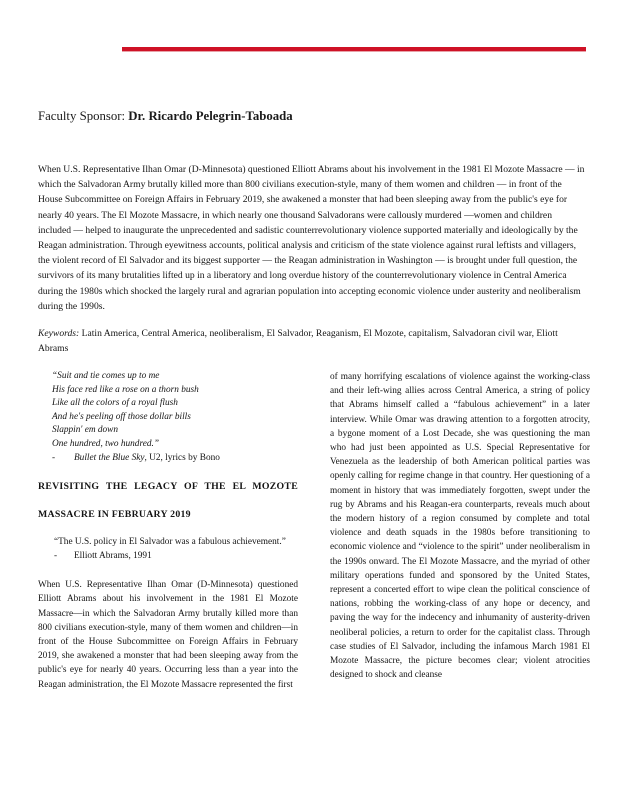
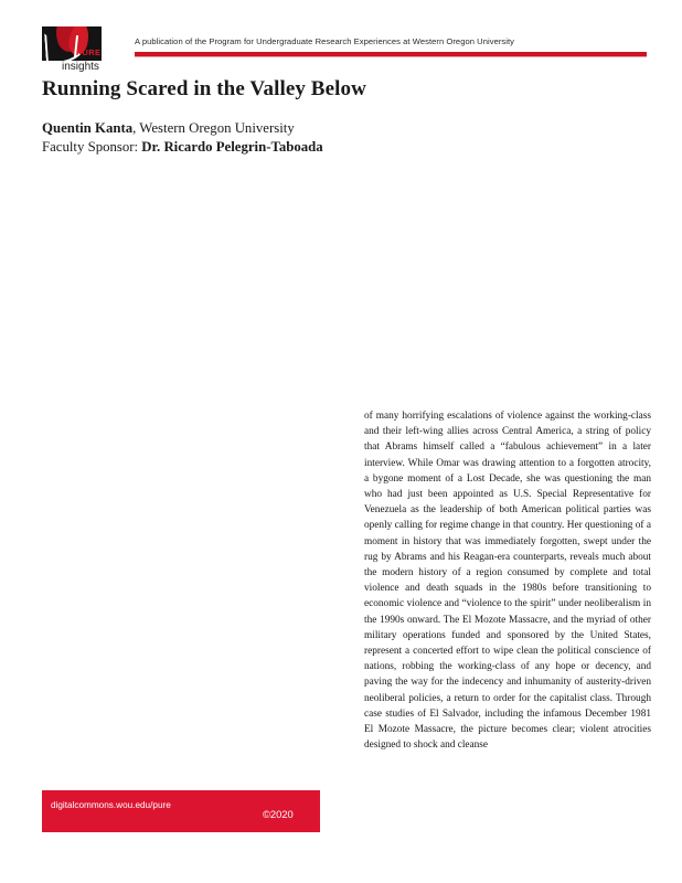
+ PURE
+ insights
+ A publication of the Program for Undergraduate Research Experiences at Western Oregon University
+ Running Scared in the Valley Below
+ Quentin Kanta, Western Oregon University
  Faculty Sponsor: Dr. Ricardo Pelegrin-Taboada
- When U.S. Representative Ilhan Omar (D-Minnesota) questioned Elliott Abrams about his involvement in the 1981 El Mozote Massacre — in which the Salvadoran Army brutally killed more than 800 civilians execution-style, many of them women and children — in front of the House Subcommittee on Foreign Affairs in February 2019, she awakened a monster that had been sleeping away from the public's eye for nearly 40 years. The El Mozote Massacre, in which nearly one thousand Salvadorans were callously murdered —women and children included — helped to inaugurate the unprecedented and sadistic counterrevolutionary violence supported materially and ideologically by the Reagan administration. Through eyewitness accounts, political analysis and criticism of the state violence against rural leftists and villagers, the violent record of El Salvador and its biggest supporter — the Reagan administration in Washington — is brought under full question, the survivors of its many brutalities lifted up in a liberatory and long overdue history of the counterrevolutionary violence in Central America during the 1980s which shocked the largely rural and agrarian population into accepting economic violence under austerity and neoliberalism during the 1990s.
- Keywords: Latin America, Central America, neoliberalism, El Salvador, Reaganism, El Mozote, capitalism, Salvadoran civil war, Eliott Abrams
- “Suit and tie comes up to me
- His face red like a rose on a thorn bush
- Like all the colors of a royal flush
- And he's peeling off those dollar bills
- Slappin' em down
- One hundred, two hundred.”
- - Bullet the Blue Sky, U2, lyrics by Bono
- REVISITING THE LEGACY OF THE EL MOZOTE
- MASSACRE IN FEBRUARY 2019
- “The U.S. policy in El Salvador was a fabulous achievement.”
- - Elliott Abrams, 1991
- When U.S. Representative Ilhan Omar (D-Minnesota) questioned Elliott Abrams about his involvement in the 1981 El Mozote Massacre—in which the Salvadoran Army brutally killed more than 800 civilians execution-style, many of them women and children—in front of the House Subcommittee on Foreign Affairs in February 2019, she awakened a monster that had been sleeping away from the public's eye for nearly 40 years. Occurring less than a year into the Reagan administration, the El Mozote Massacre represented the first
- of many horrifying escalations of violence against the working-class and their left-wing allies across Central America, a string of policy that Abrams himself called a “fabulous achievement” in a later interview. While Omar was drawing attention to a forgotten atrocity, a bygone moment of a Lost Decade, she was questioning the man who had just been appointed as U.S. Special Representative for Venezuela as the leadership of both American political parties was openly calling for regime change in that country. Her questioning of a moment in history that was immediately forgotten, swept under the rug by Abrams and his Reagan-era counterparts, reveals much about the modern history of a region consumed by complete and total violence and death squads in the 1980s before transitioning to economic violence and “violence to the spirit” under neoliberalism in the 1990s onward. The El Mozote Massacre, and the myriad of other military operations funded and sponsored by the United States, represent a concerted effort to wipe clean the political conscience of nations, robbing the working-class of any hope or decency, and paving the way for the indecency and inhumanity of austerity-driven neoliberal policies, a return to order for the capitalist class. Through case studies of El Salvador, including the infamous March 1981 El Mozote Massacre, the picture becomes clear; violent atrocities designed to shock and cleanse
+ of many horrifying escalations of violence against the working-class and their left-wing allies across Central America, a string of policy that Abrams himself called a “fabulous achievement” in a later interview. While Omar was drawing attention to a forgotten atrocity, a bygone moment of a Lost Decade, she was questioning the man who had just been appointed as U.S. Special Representative for Venezuela as the leadership of both American political parties was openly calling for regime change in that country. Her questioning of a moment in history that was immediately forgotten, swept under the rug by Abrams and his Reagan-era counterparts, reveals much about the modern history of a region consumed by complete and total violence and death squads in the 1980s before transitioning to economic violence and “violence to the spirit” under neoliberalism in the 1990s onward. The El Mozote Massacre, and the myriad of other military operations funded and sponsored by the United States, represent a concerted effort to wipe clean the political conscience of nations, robbing the working-class of any hope or decency, and paving the way for the indecency and inhumanity of austerity-driven neoliberal policies, a return to order for the capitalist class. Through case studies of El Salvador, including the infamous December 1981 El Mozote Massacre, the picture becomes clear; violent atrocities designed to shock and cleanse
+ digitalcommons.wou.edu/pure
+ ©2020
